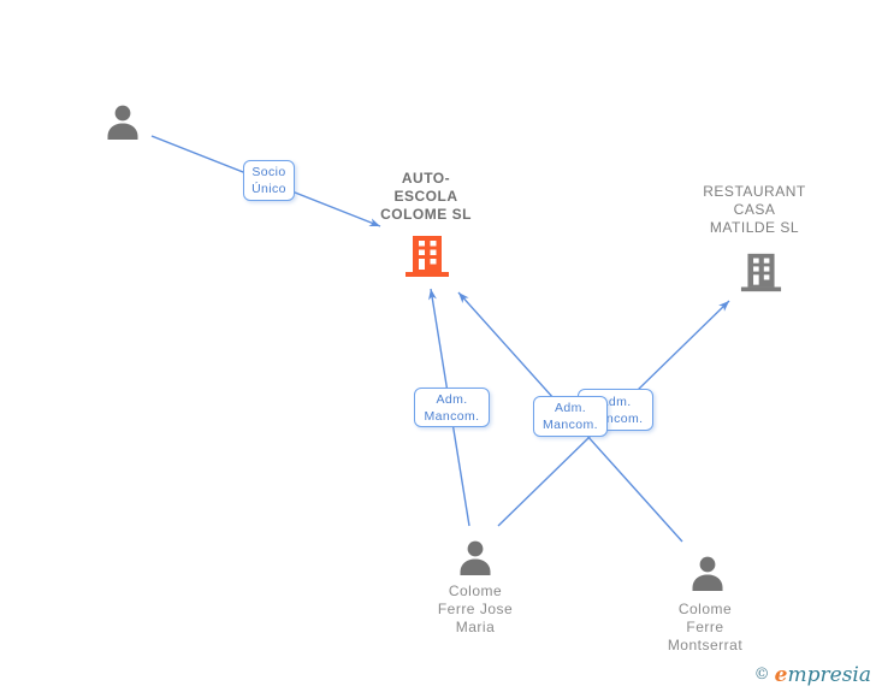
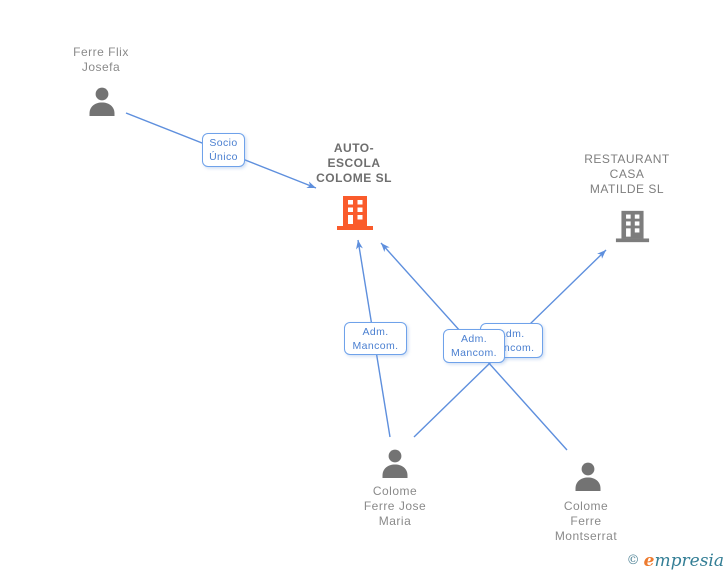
+ Ferre Flix
+ Josefa
  Socio
  Único
  AUTO-
  ESCOLA
  COLOME SL
  RESTAURANT
  CASA
  MATILDE SL
  Adm.
  Mancom.
  dm.
  ncom.
  Adm.
  Mancom.
  Colome
  Ferre Jose
  Maria
  Colome
  Ferre
  Montserrat
  © empresia
